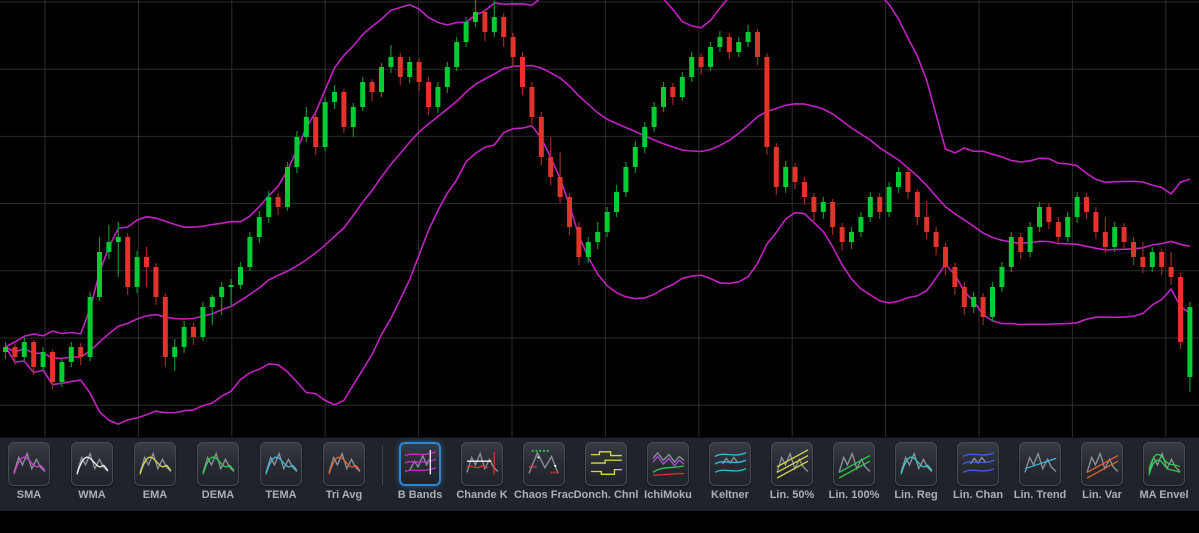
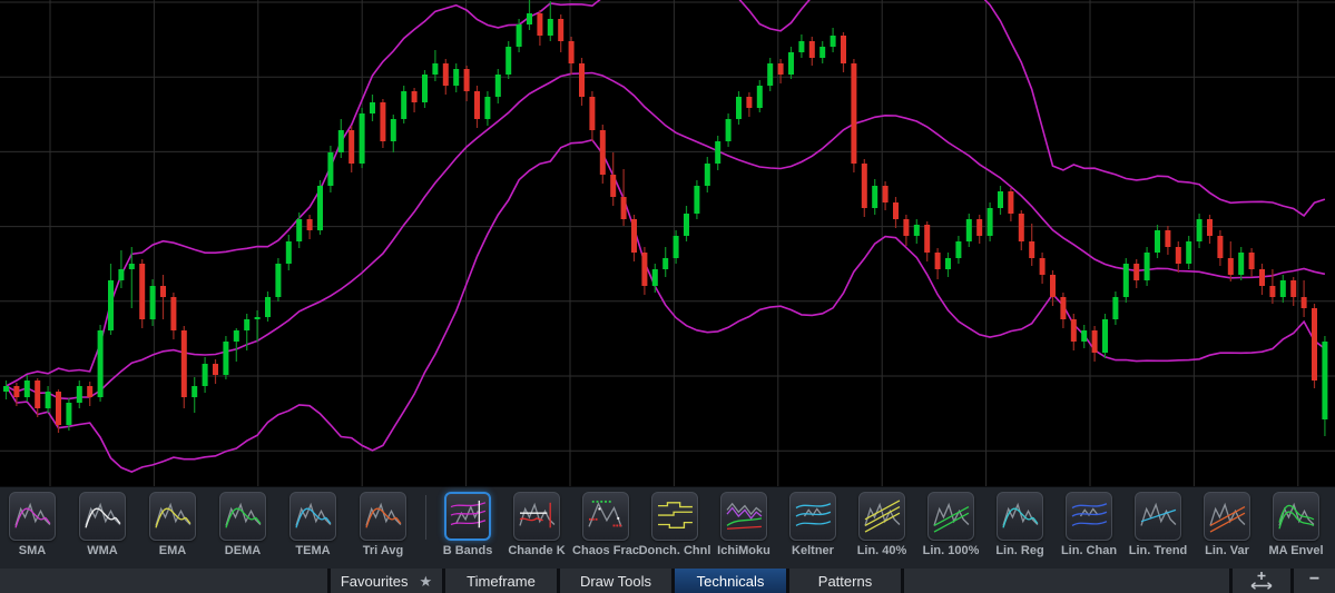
  SMA
  WMA
  EMA
  DEMA
  TEMA
  Tri Avg
  B Bands
  Chande K
  Chaos Frac
  Donch. Chnl
  IchiMoku
  Keltner
- Lin. 50%
+ Lin. 40%
  Lin. 100%
  Lin. Reg
  Lin. Chan
  Lin. Trend
  Lin. Var
  MA Envel
+ Favourites
+ ★
+ Timeframe
+ Draw Tools
+ Technicals
+ Patterns
+ −
